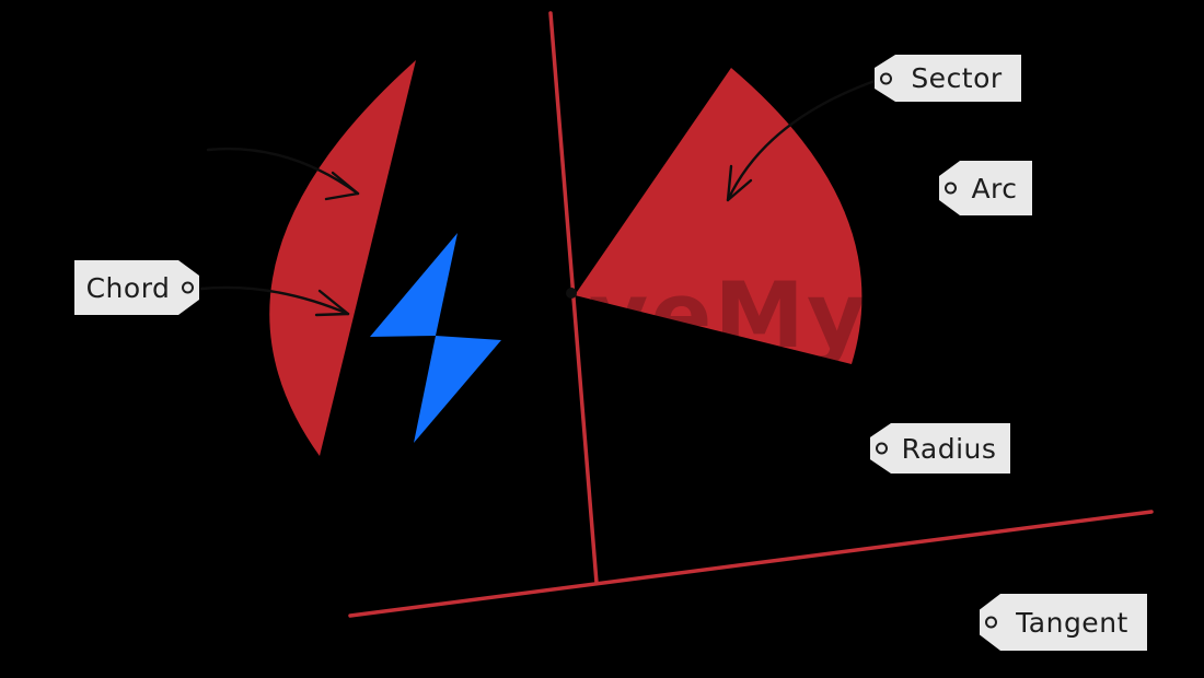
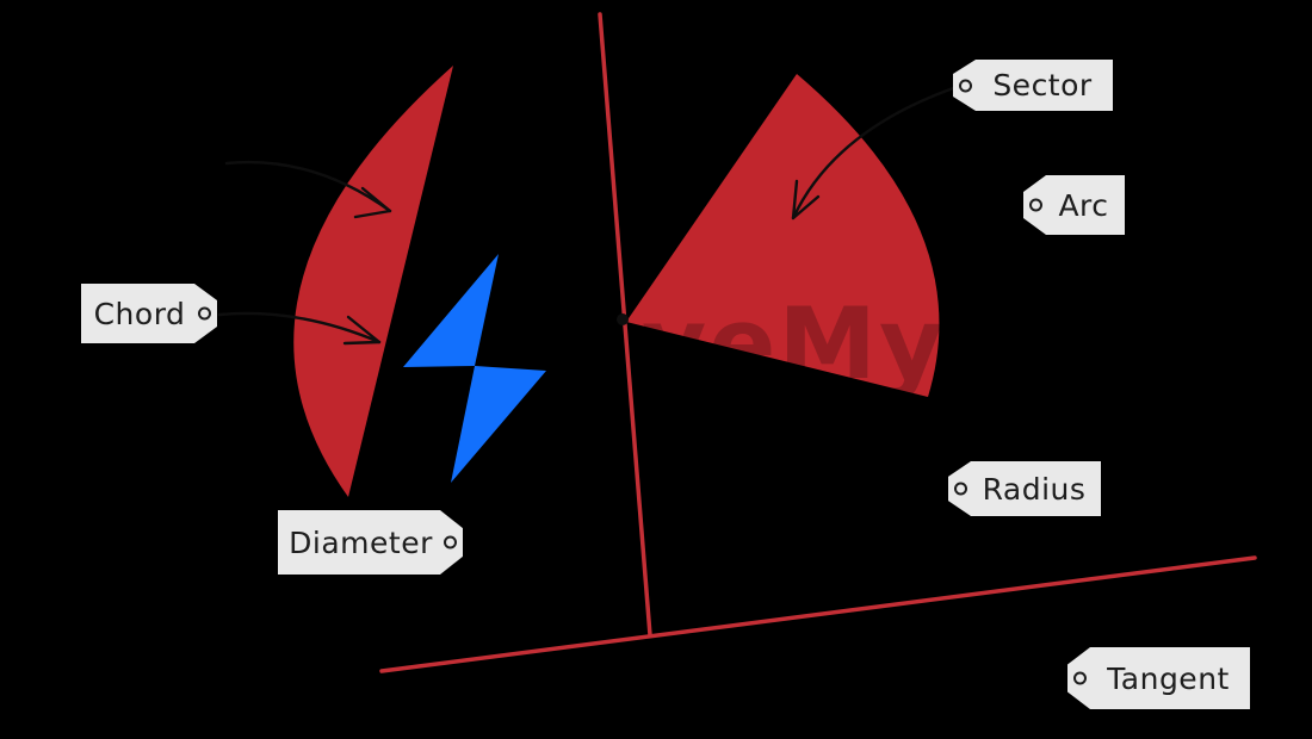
  veMy
  Chord
+ Diameter
  Sector
  Arc
  Radius
  Tangent
